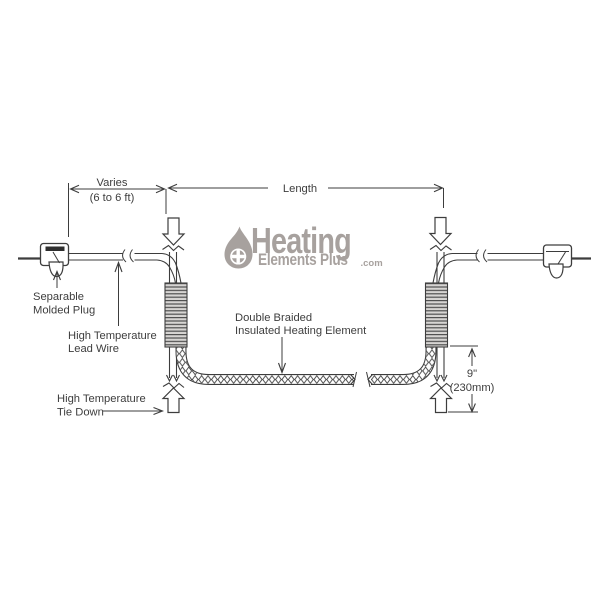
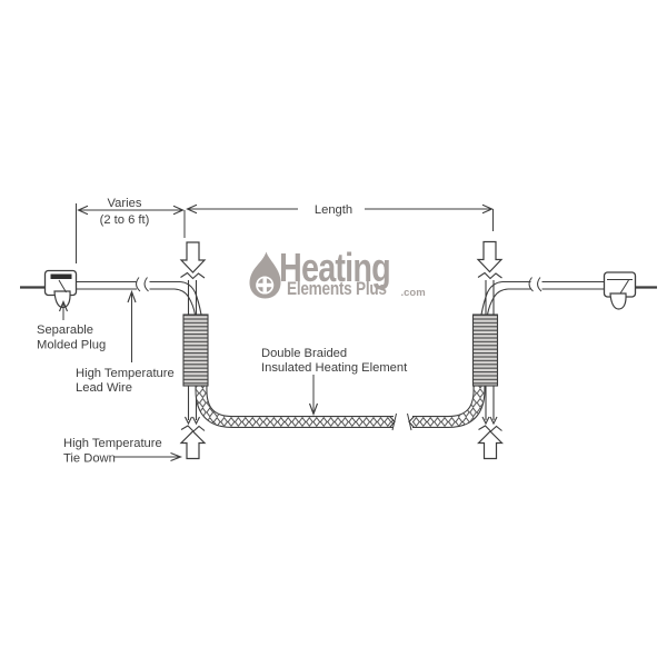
  Varies
- (6 to 6 ft)
+ (2 to 6 ft)
  Length
- 9"
- (230mm)
  Separable
  Molded Plug
  High Temperature
  Lead Wire
  High Temperature
  Tie Down
  Double Braided
  Insulated Heating Element
  Heating
  Elements Plus
  .com
